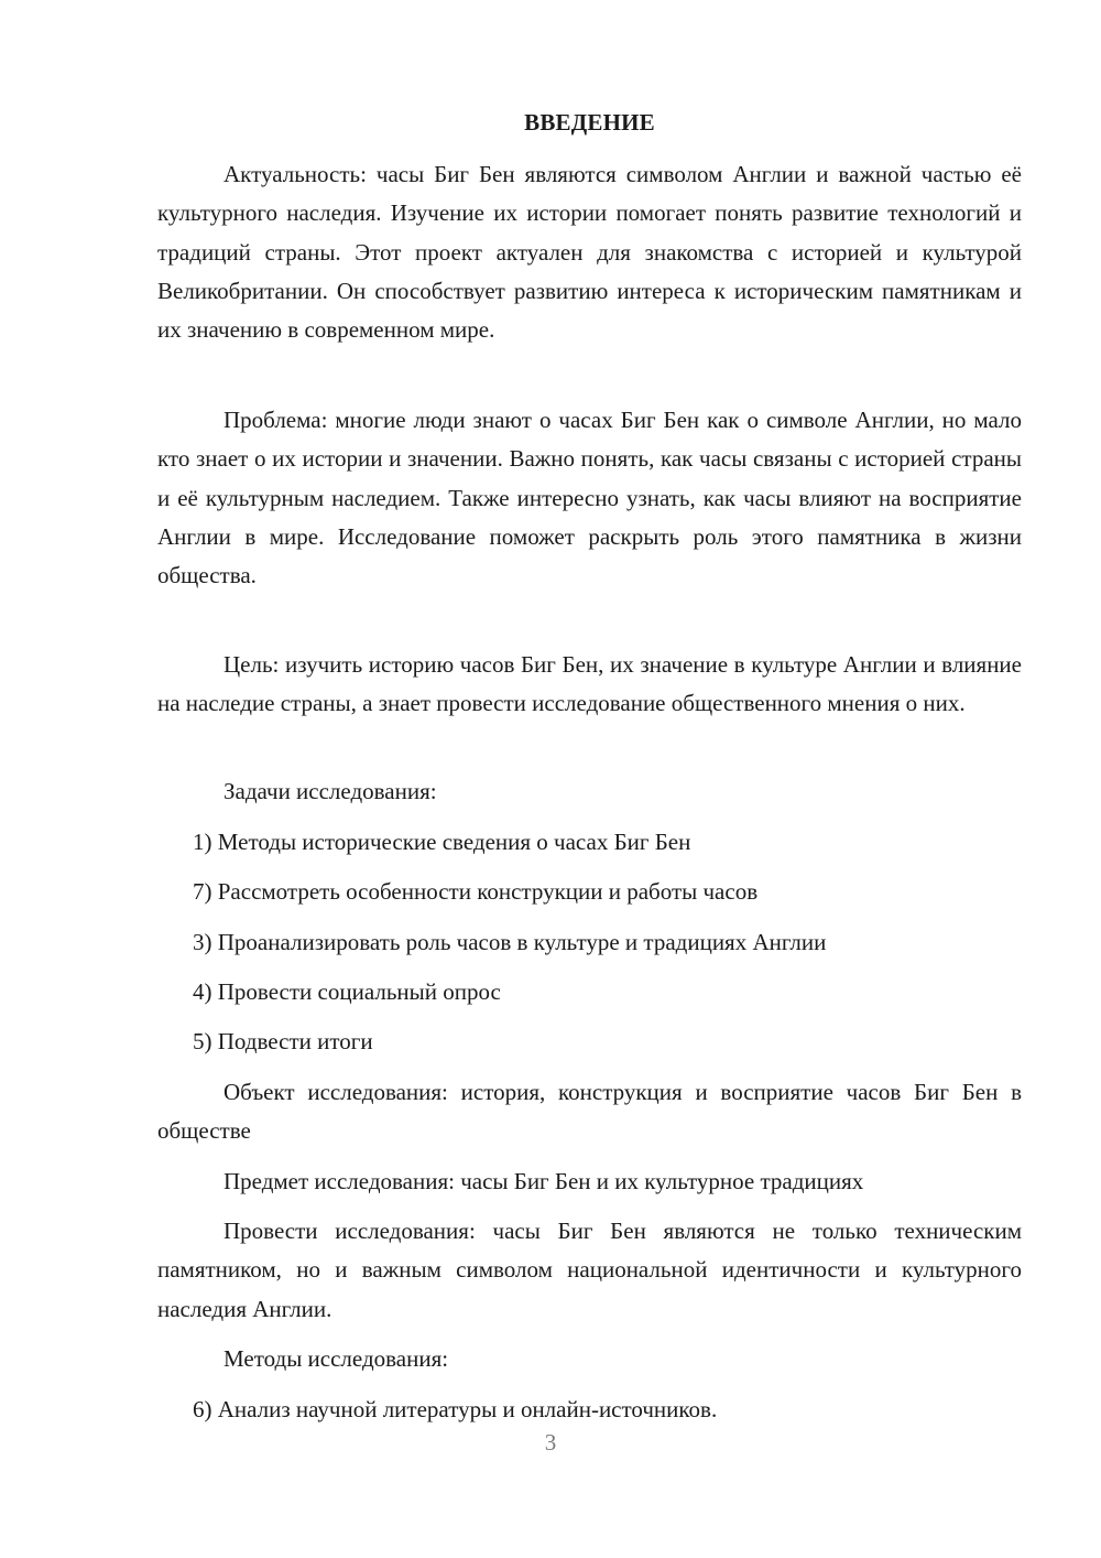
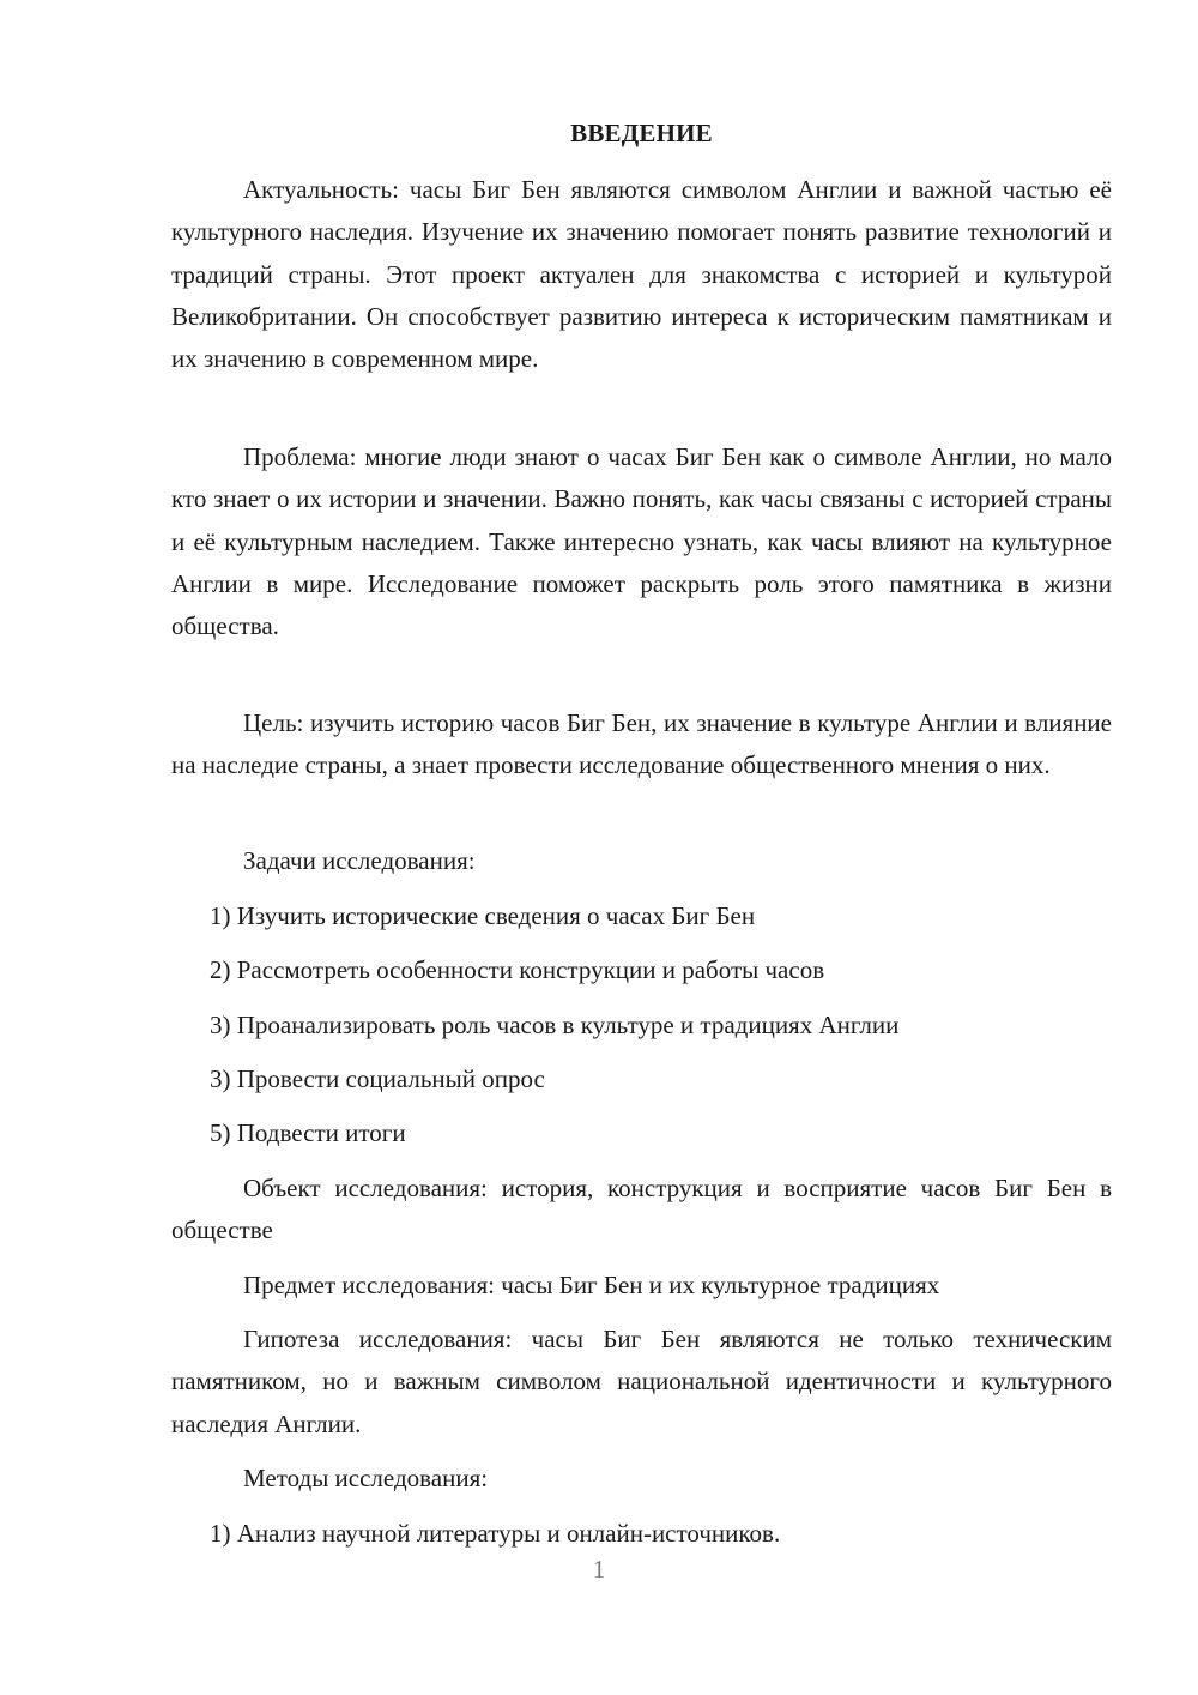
  ВВЕДЕНИЕ
- Актуальность: часы Биг Бен являются символом Англии и важной частью её культурного наследия. Изучение их истории помогает понять развитие технологий и традиций страны. Этот проект актуален для знакомства с историей и культурой Великобритании. Он способствует развитию интереса к историческим памятникам и их значению в современном мире.
+ Актуальность: часы Биг Бен являются символом Англии и важной частью её культурного наследия. Изучение их значению помогает понять развитие технологий и традиций страны. Этот проект актуален для знакомства с историей и культурой Великобритании. Он способствует развитию интереса к историческим памятникам и их значению в современном мире.
- Проблема: многие люди знают о часах Биг Бен как о символе Англии, но мало кто знает о их истории и значении. Важно понять, как часы связаны с историей страны и её культурным наследием. Также интересно узнать, как часы влияют на восприятие Англии в мире. Исследование поможет раскрыть роль этого памятника в жизни общества.
+ Проблема: многие люди знают о часах Биг Бен как о символе Англии, но мало кто знает о их истории и значении. Важно понять, как часы связаны с историей страны и её культурным наследием. Также интересно узнать, как часы влияют на культурное Англии в мире. Исследование поможет раскрыть роль этого памятника в жизни общества.
  Цель: изучить историю часов Биг Бен, их значение в культуре Англии и влияние на наследие страны, а знает провести исследование общественного мнения о них.
  Задачи исследования:
- 1) Методы исторические сведения о часах Биг Бен
+ 1) Изучить исторические сведения о часах Биг Бен
- 7) Рассмотреть особенности конструкции и работы часов
+ 2) Рассмотреть особенности конструкции и работы часов
  3) Проанализировать роль часов в культуре и традициях Англии
- 4) Провести социальный опрос
+ 3) Провести социальный опрос
  5) Подвести итоги
  Объект исследования: история, конструкция и восприятие часов Биг Бен в обществе
  Предмет исследования: часы Биг Бен и их культурное традициях
- Провести исследования: часы Биг Бен являются не только техническим памятником, но и важным символом национальной идентичности и культурного наследия Англии.
+ Гипотеза исследования: часы Биг Бен являются не только техническим памятником, но и важным символом национальной идентичности и культурного наследия Англии.
  Методы исследования:
- 6) Анализ научной литературы и онлайн-источников.
+ 1) Анализ научной литературы и онлайн-источников.
- 3
+ 1
